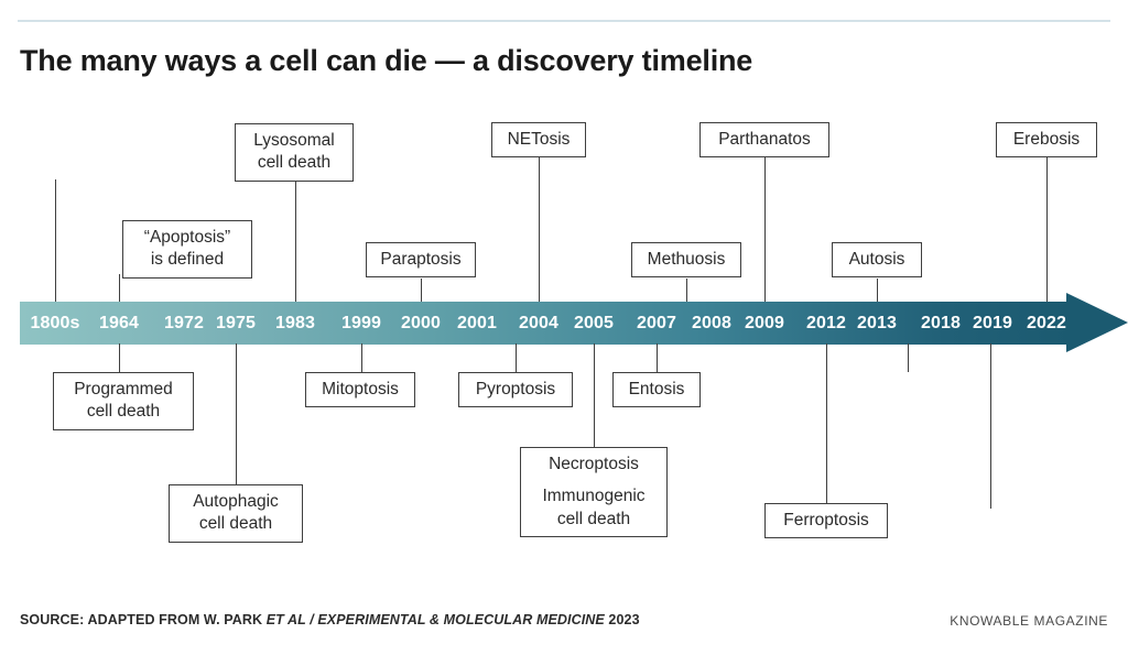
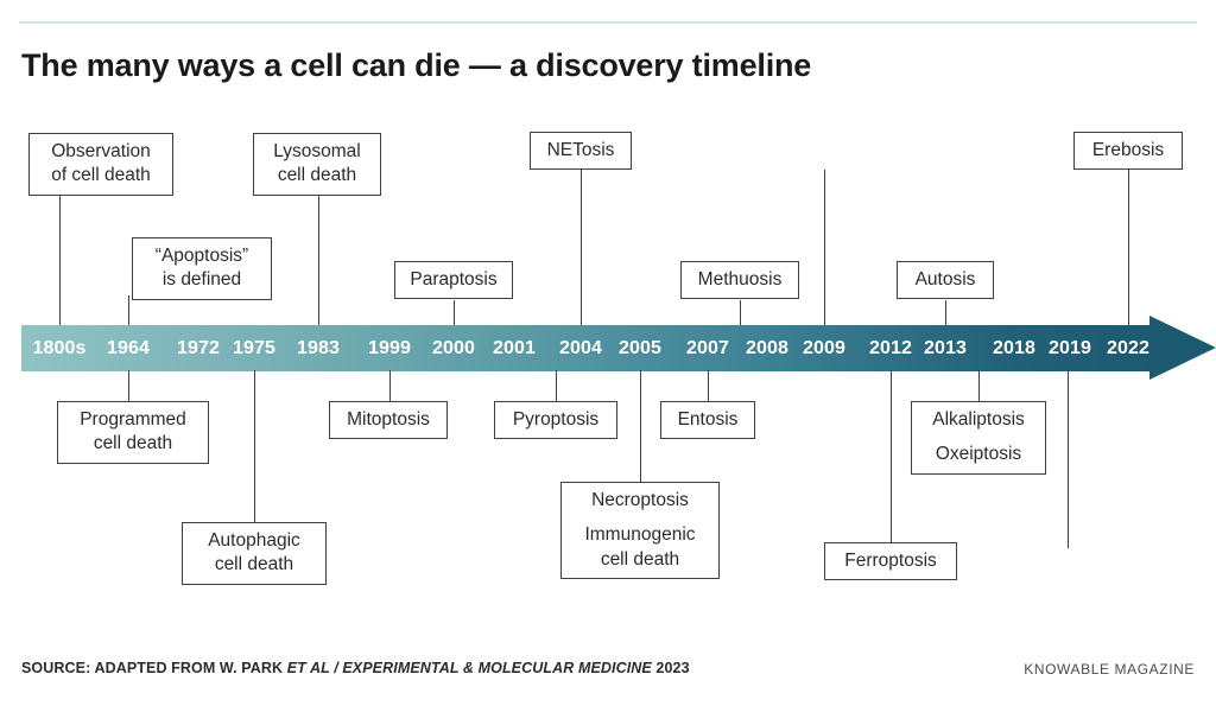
  The many ways a cell can die — a discovery timeline
+ Observation
+ of cell death
  “Apoptosis”
  is defined
  Lysosomal
  cell death
  Paraptosis
  NETosis
  Methuosis
- Parthanatos
  Autosis
  Erebosis
  1800s
  1964
  1972
  1975
  1983
  1999
  2000
  2001
  2004
  2005
  2007
  2008
  2009
  2012
  2013
  2018
  2019
  2022
  Programmed
  cell death
  Autophagic
  cell death
  Mitoptosis
  Pyroptosis
  Necroptosis
  Immunogenic
  cell death
  Entosis
  Ferroptosis
+ Alkaliptosis
+ Oxeiptosis
  SOURCE: ADAPTED FROM W. PARK ET AL / EXPERIMENTAL & MOLECULAR MEDICINE 2023
  KNOWABLE MAGAZINE
